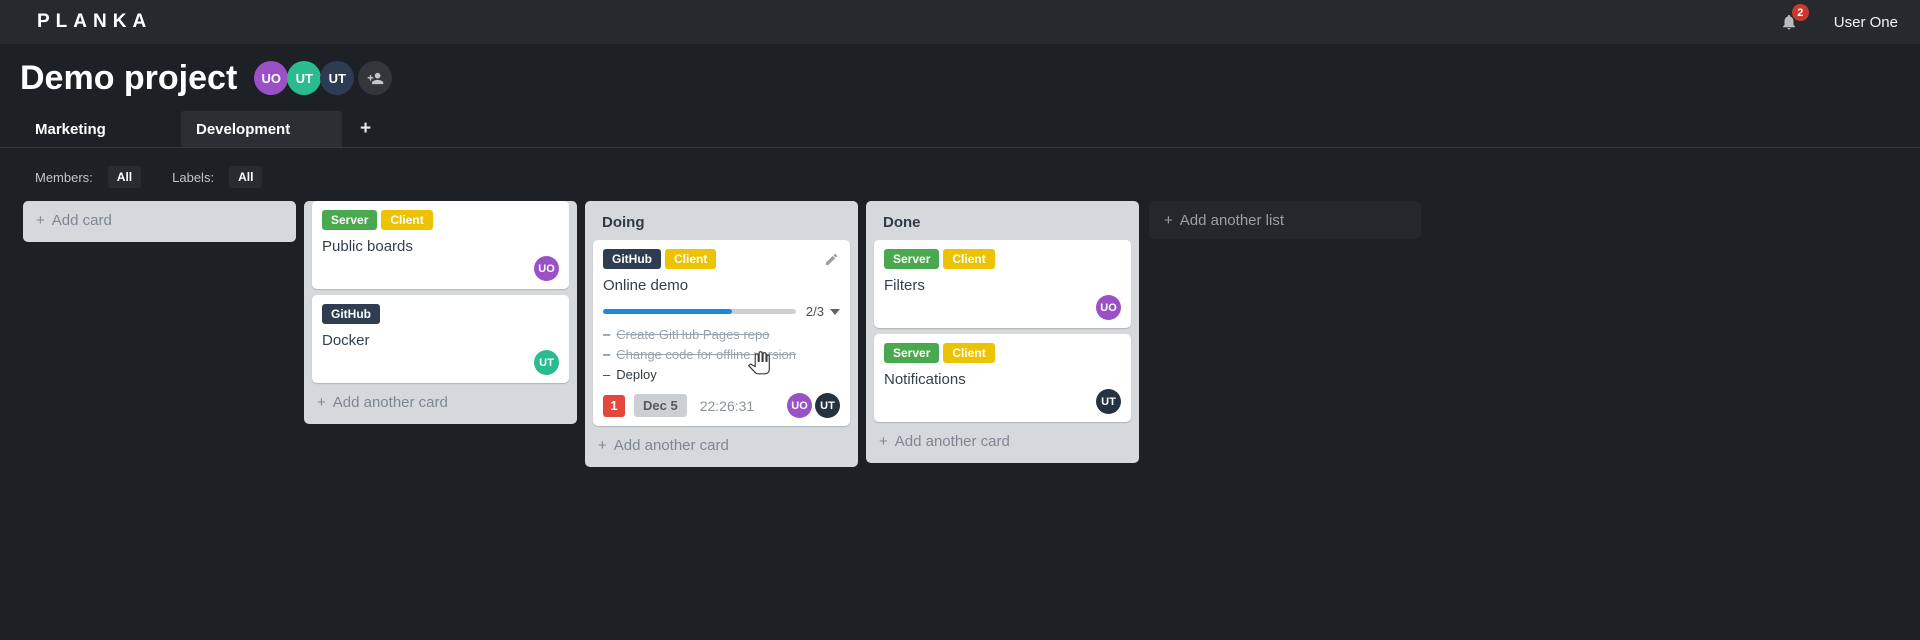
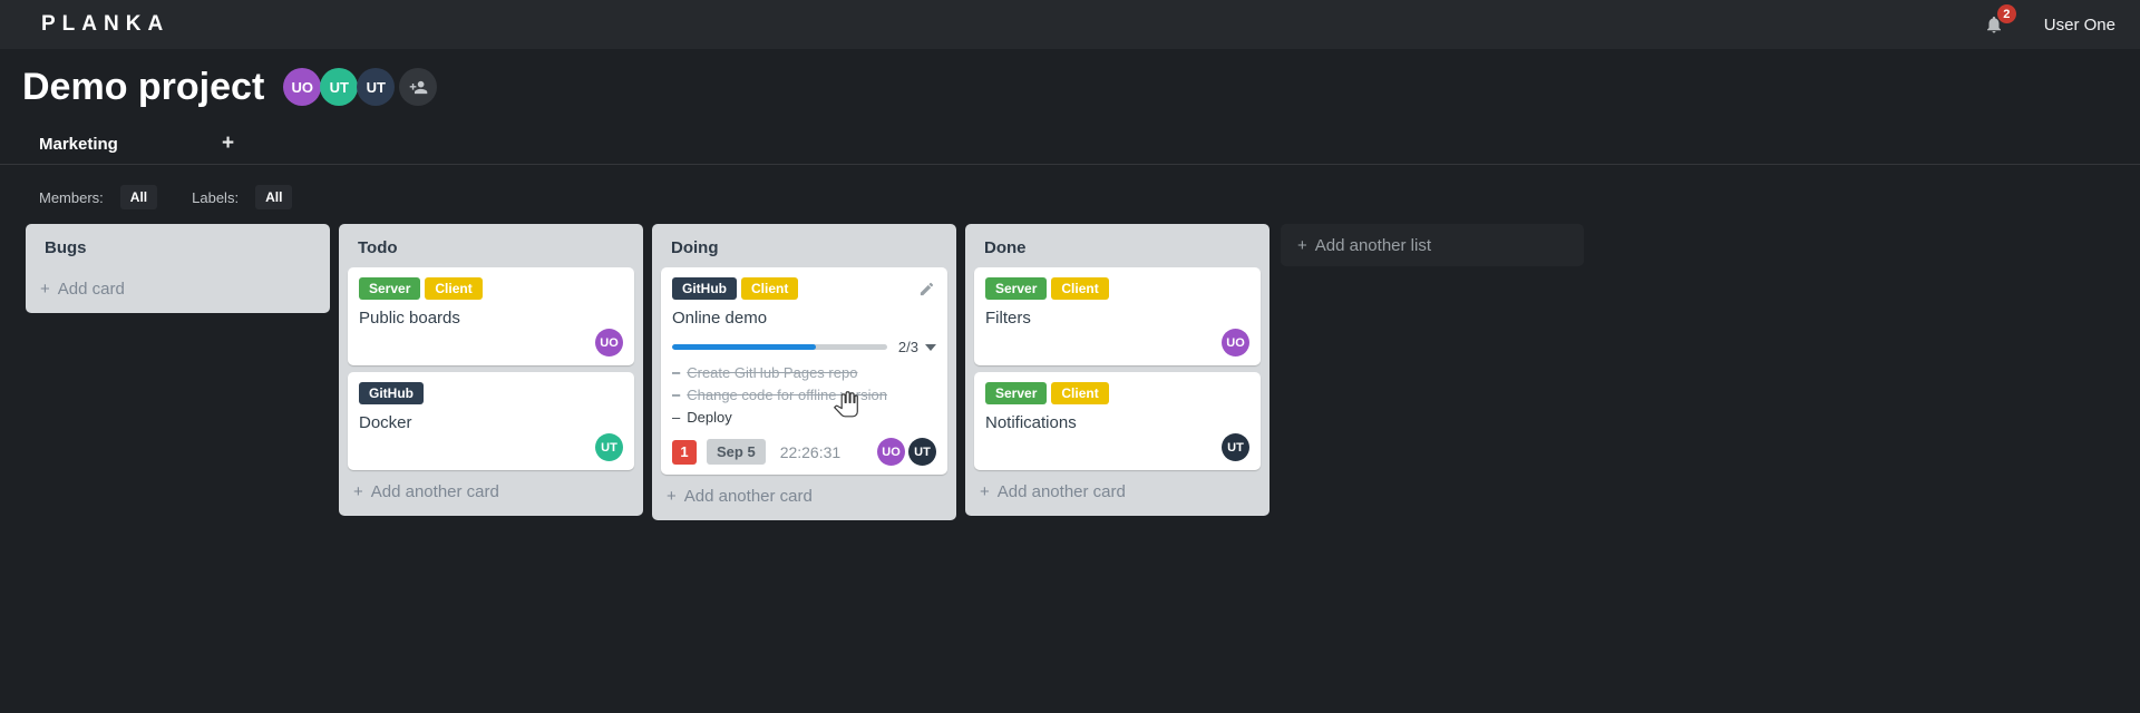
  PLANKA
  2
  User One
  Demo project
  UO
  UT
  UT
  Marketing
- Development
  +
  Members:
  All
  Labels:
  All
+ Bugs
  + Add card
+ Todo
  Server
  Client
  Public boards
  UO
  GitHub
  Docker
  UT
  + Add another card
  Doing
  GitHub
  Client
  Online demo
  2/3
  – Create GitHub Pages repo
  – Change code for offlinersion
  – Deploy
  1
- Dec 5
+ Sep 5
  22:26:31
  UO
  UT
  + Add another card
  Done
  Server
  Client
  Filters
  UO
  Server
  Client
  Notifications
  UT
  + Add another card
  +
  Add another list
